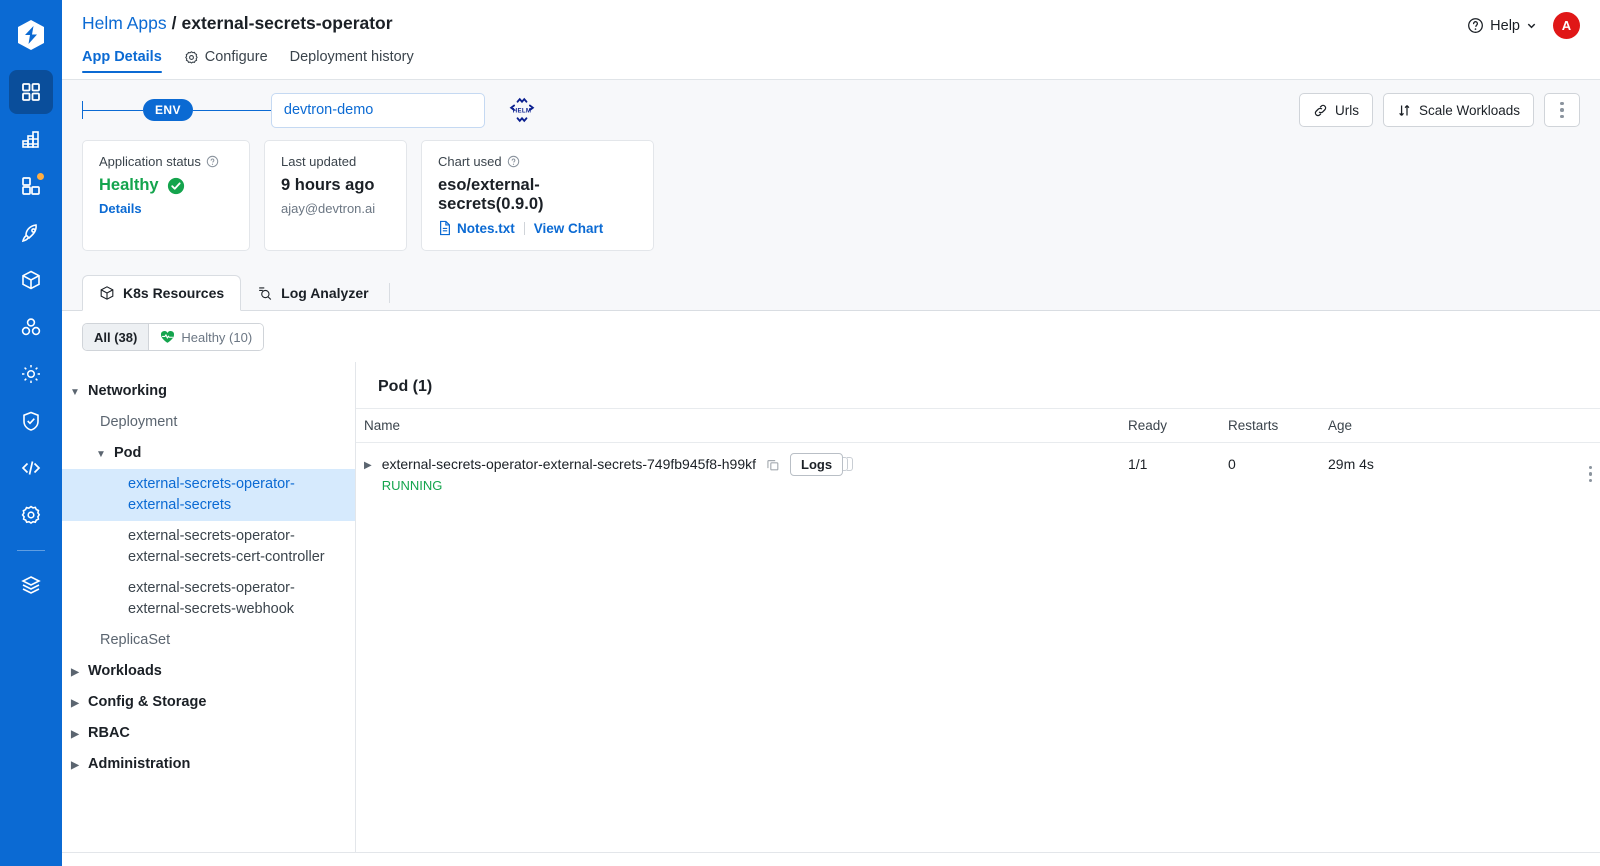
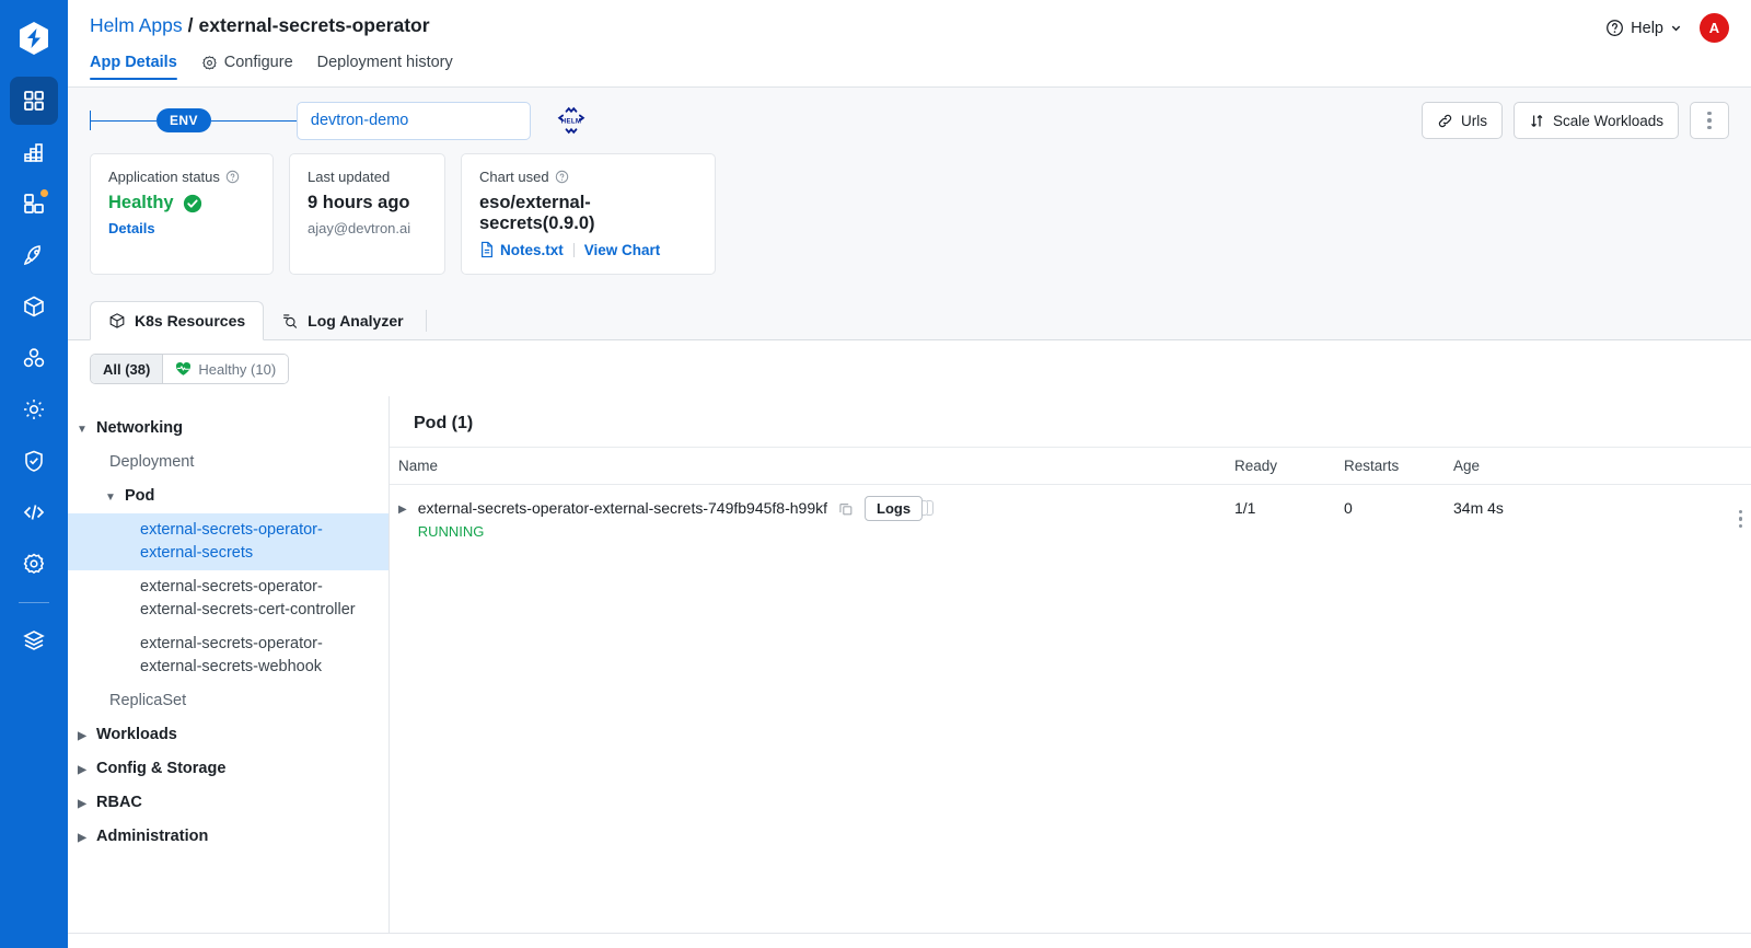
  Helm Apps
  /
  external-secrets-operator
  App Details
  Configure
  Deployment history
  Help
  A
  ENV
  devtron-demo
  Urls
  Scale Workloads
  Application status
  Healthy
  Details
  Last updated
  9 hours ago
  ajay@devtron.ai
  Chart used
  eso/external-secrets(0.9.0)
  Notes.txt
  View Chart
  K8s Resources
  Log Analyzer
  All (38)
  Healthy (10)
  ▼
  Networking
  Deployment
  ▼
  Pod
  external-secrets-operator-external-secrets
  external-secrets-operator-external-secrets-cert-controller
  external-secrets-operator-external-secrets-webhook
  ReplicaSet
  ▶
  Workloads
  ▶
  Config & Storage
  ▶
  RBAC
  ▶
  Administration
  Pod (1)
  Name	Ready	Restarts	Age
- ▶ external-secrets-operator-external-secrets-749fb945f8-h99kf RUNNING Logs	1/1	0	29m 4s
+ ▶ external-secrets-operator-external-secrets-749fb945f8-h99kf RUNNING Logs	1/1	0	34m 4s
